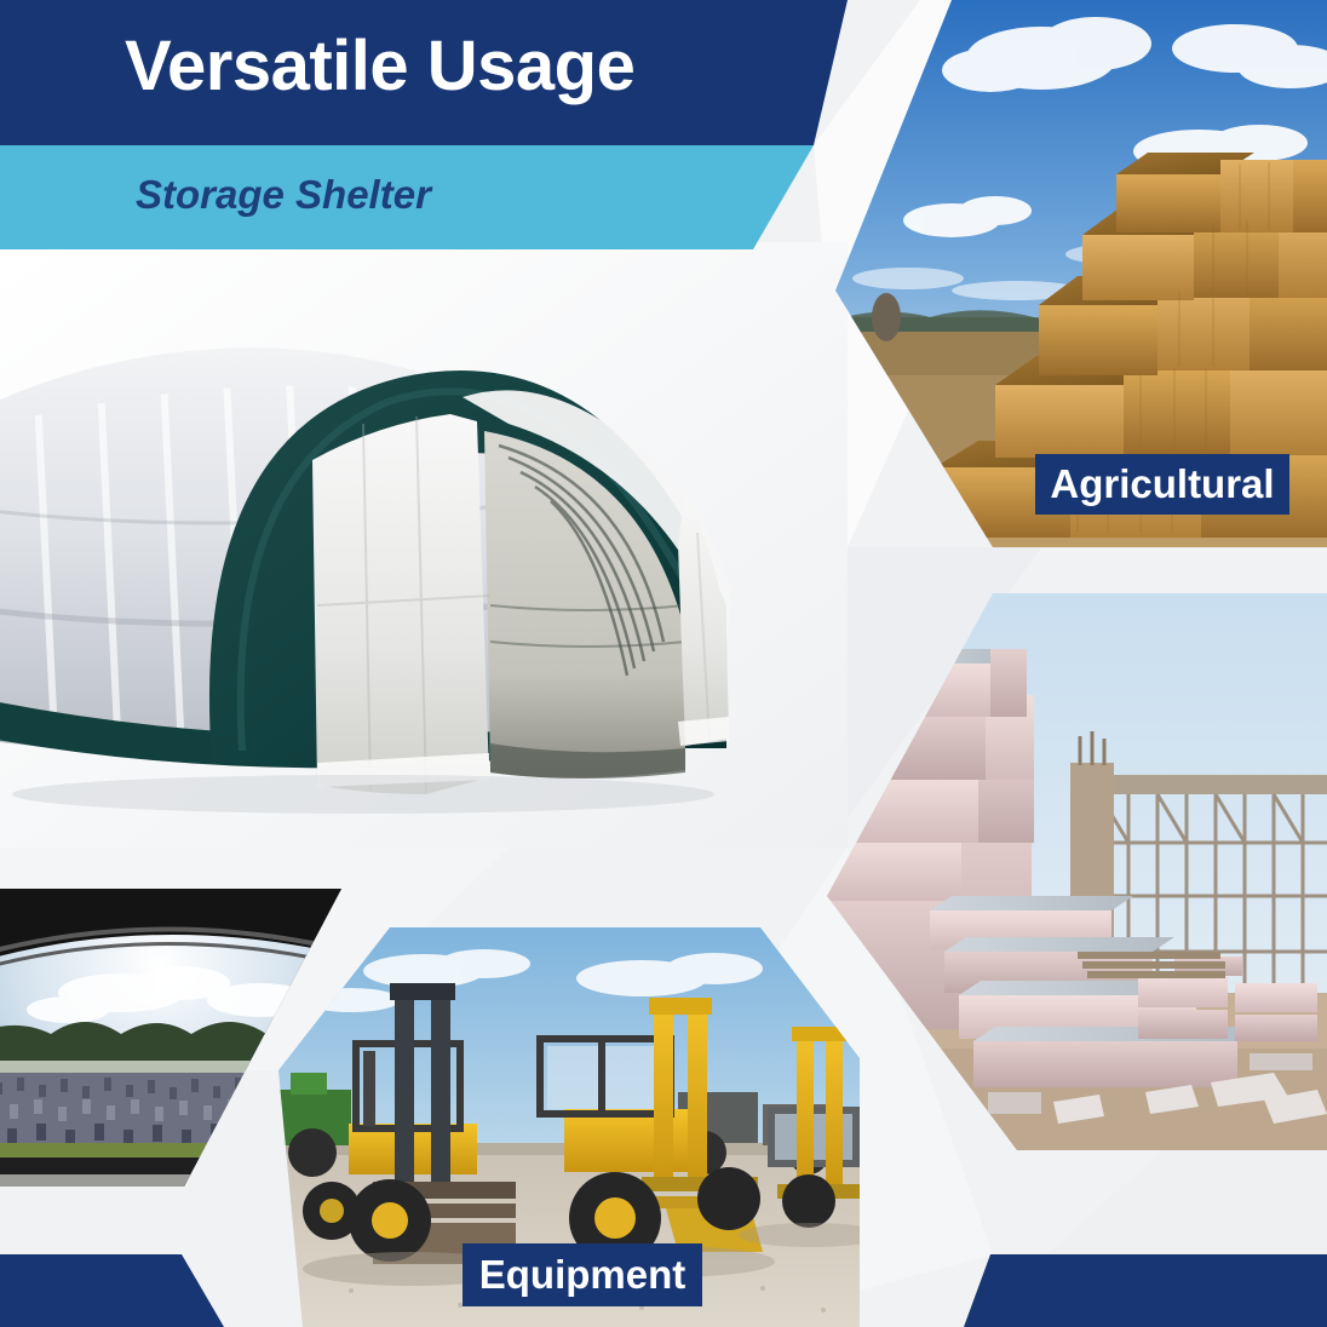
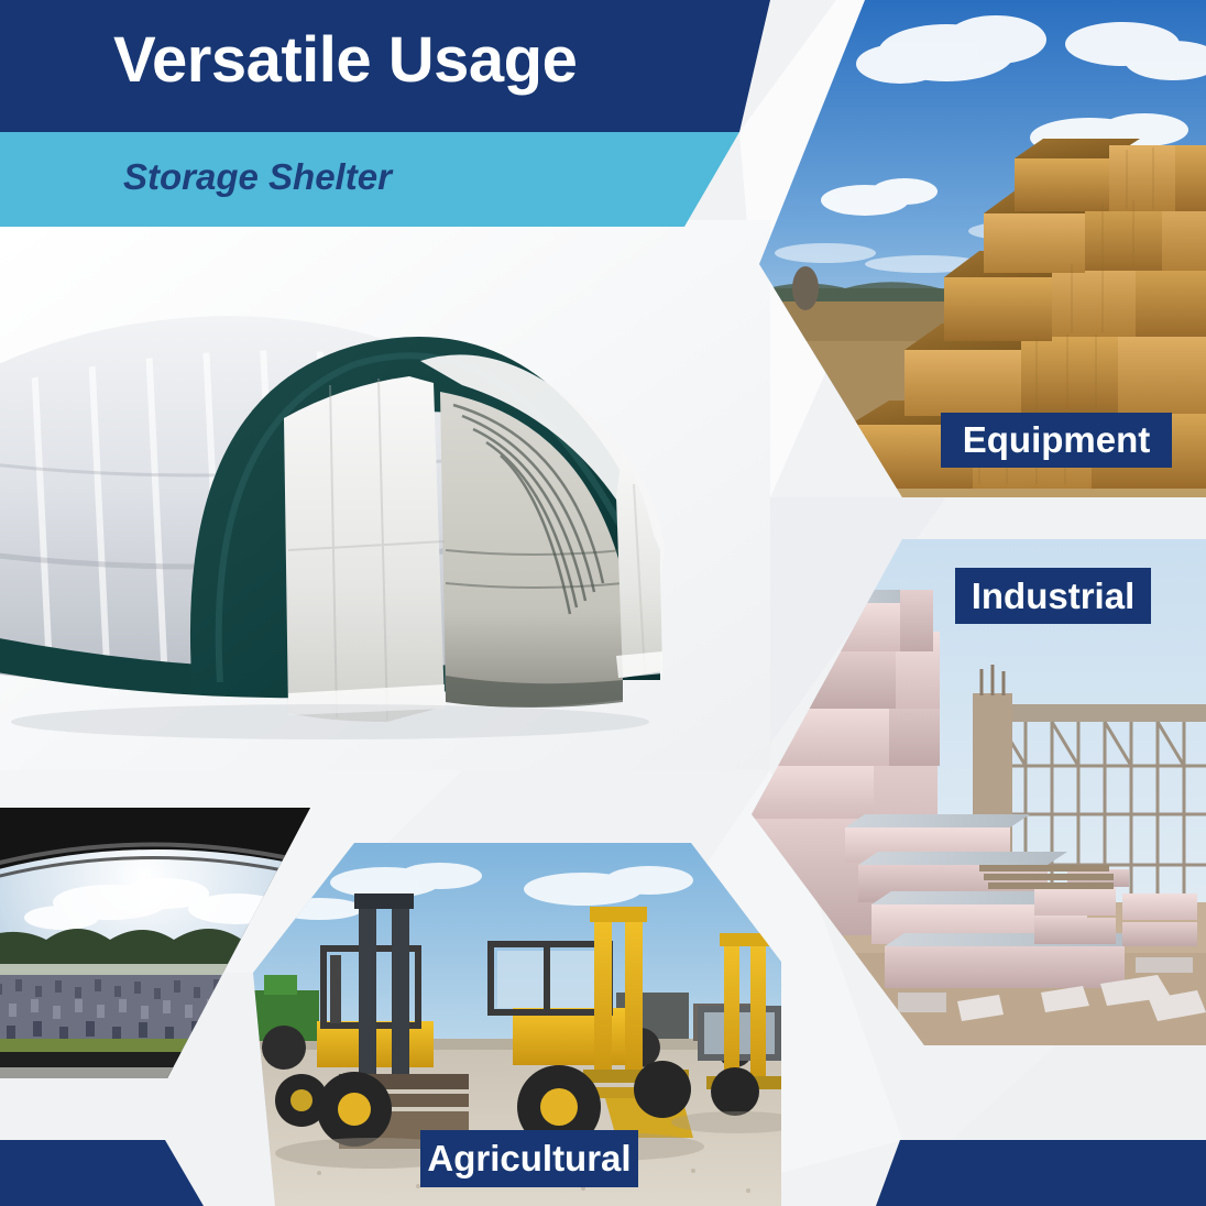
- Agricultural
+ Equipment
+ Industrial
- Equipment
+ Agricultural
  Versatile Usage
  Storage Shelter
